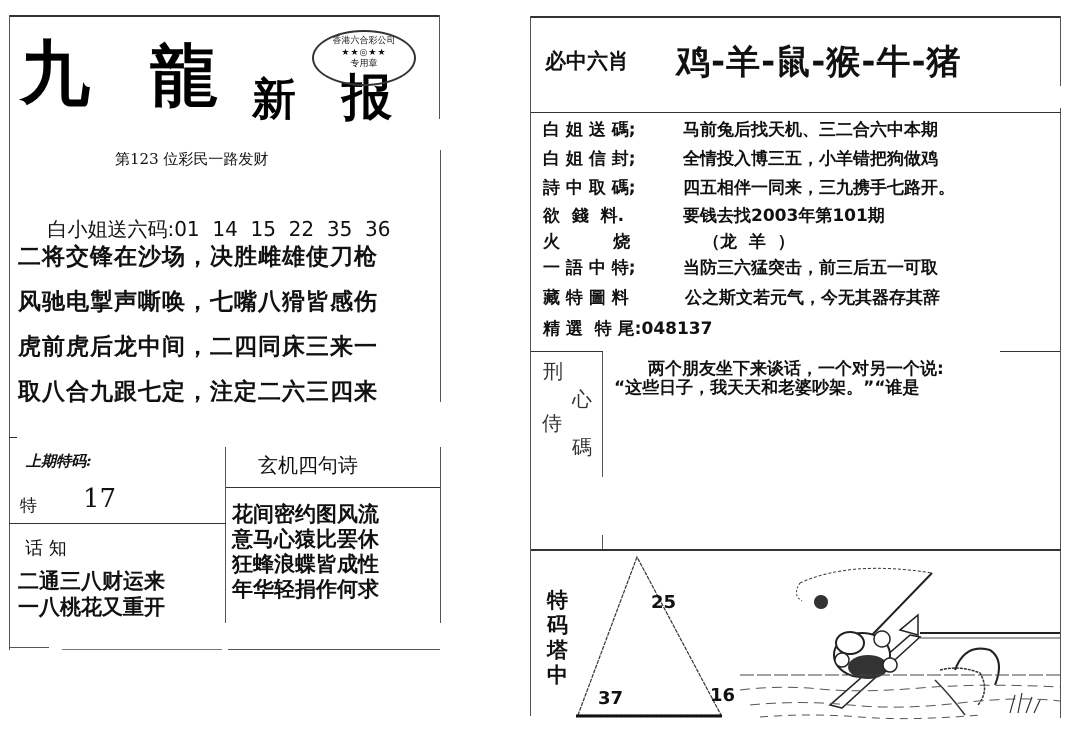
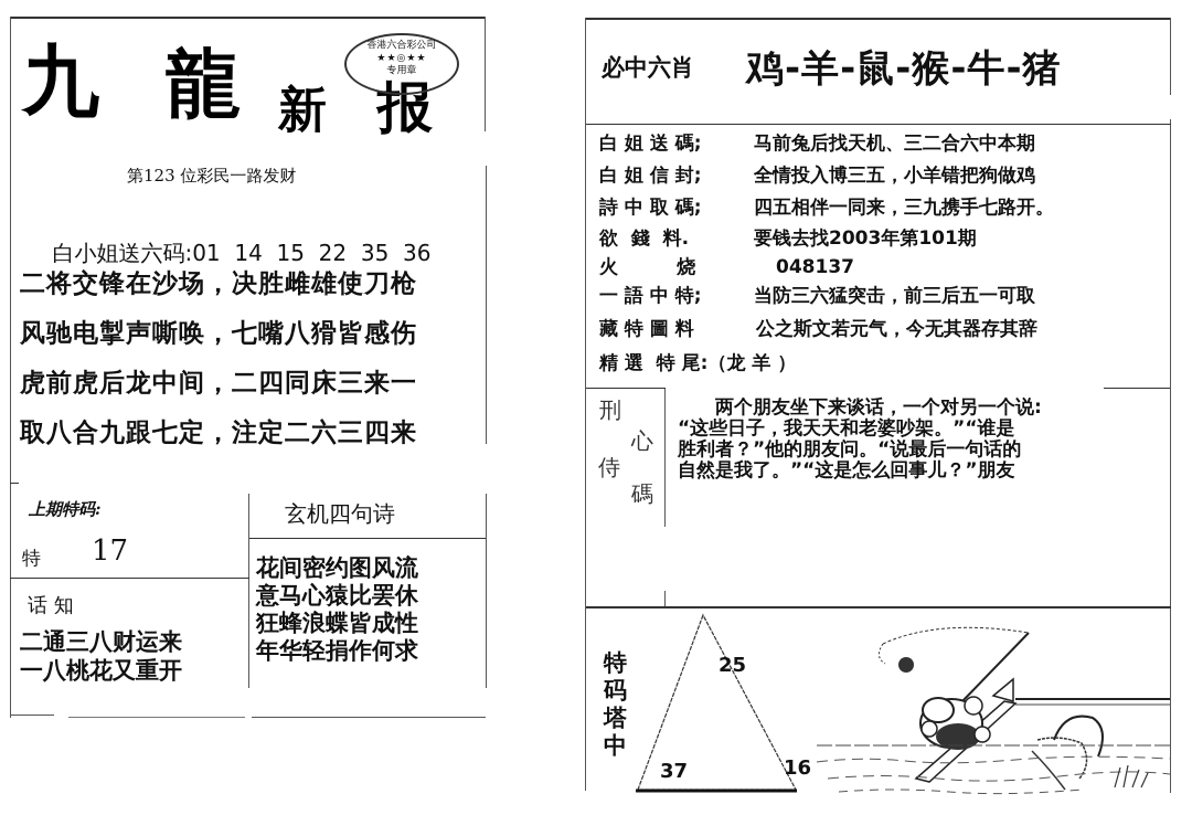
  九
  龍
  新
  报
  香港六合彩公司
  ★★◎★★
  专用章
  第123 位彩民一路发财
  白小姐送六码:01 14 15 22 35 36
  二将交锋在沙场，决胜雌雄使刀枪
  风驰电掣声嘶唤，七嘴八猾皆感伤
  虎前虎后龙中间，二四同床三来一
  取八合九跟七定，注定二六三四来
  上期特码:
  特
  17
  话 知
  二通三八财运来
  一八桃花又重开
  玄机四句诗
  花间密约图风流
  意马心猿比罢休
  狂蜂浪蝶皆成性
  年华轻捐作何求
  必中六肖
  鸡-羊-鼠-猴-牛-猪
  白 姐 送 碼; 马前兔后找天机、三二合六中本期
  白 姐 信 封; 全情投入博三五，小羊错把狗做鸡
  詩 中 取 碼; 四五相伴一同来，三九携手七路开。
  欲 錢 料. 要钱去找2003年第101期
- 火 烧 （龙 羊 ）
+ 火 烧 048137
  一 語 中 特; 当防三六猛突击，前三后五一可取
  藏 特 圖 料 公之斯文若元气，今无其器存其辞
- 精 選 特 尾:048137
+ 精 選 特 尾:（龙 羊 ）
  刑
  心
  侍
  碼
  两个朋友坐下来谈话，一个对另一个说:
  “这些日子，我天天和老婆吵架。”“谁是
+ 胜利者？”他的朋友问。“说最后一句话的
+ 自然是我了。”“这是怎么回事儿？”朋友
  特码塔中
  25
  37
  16
